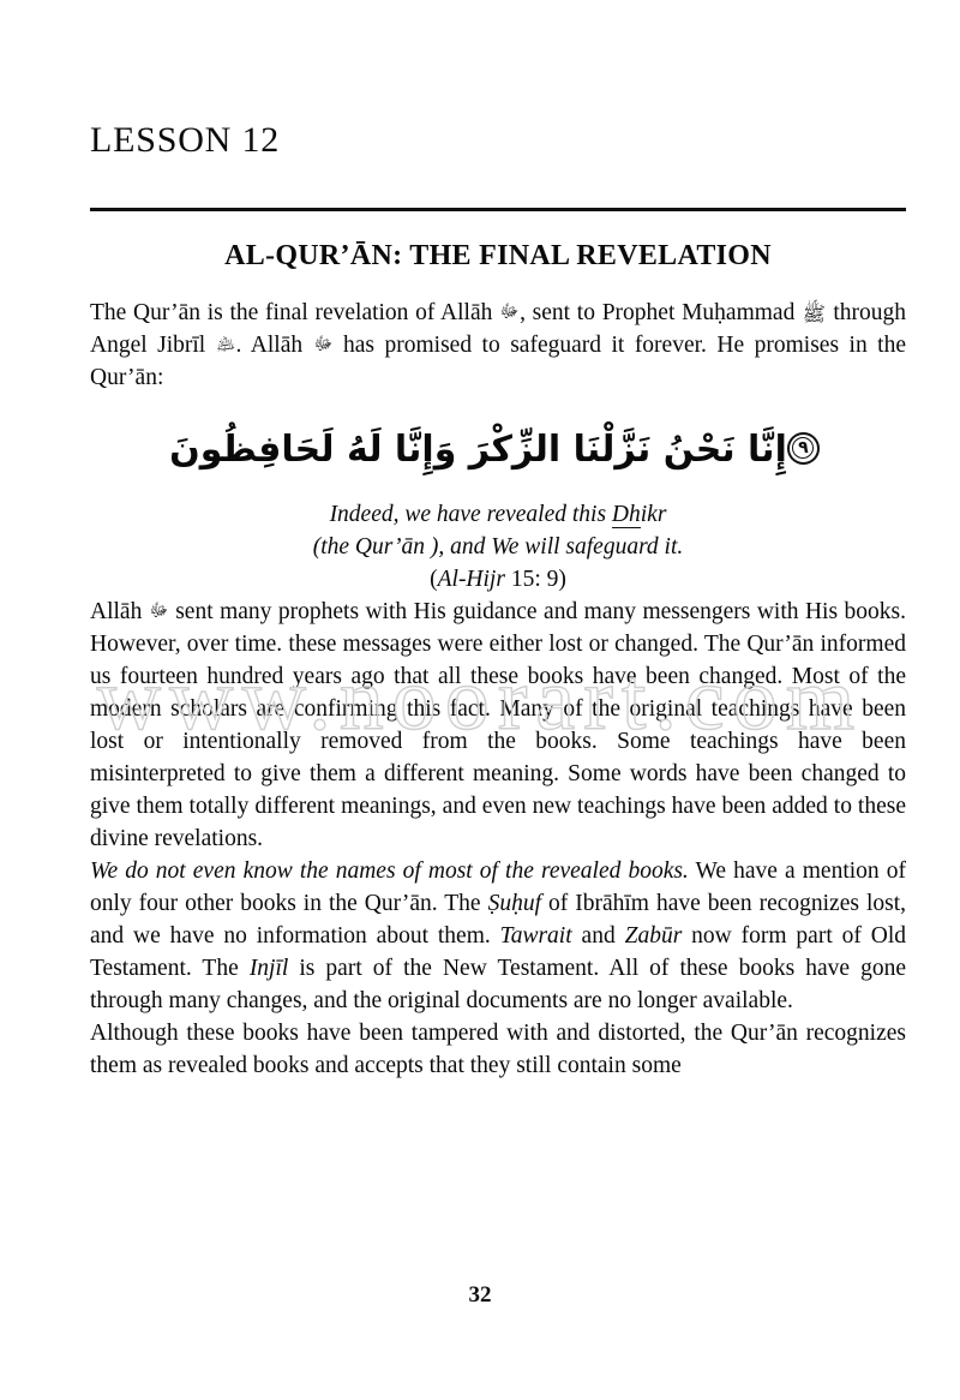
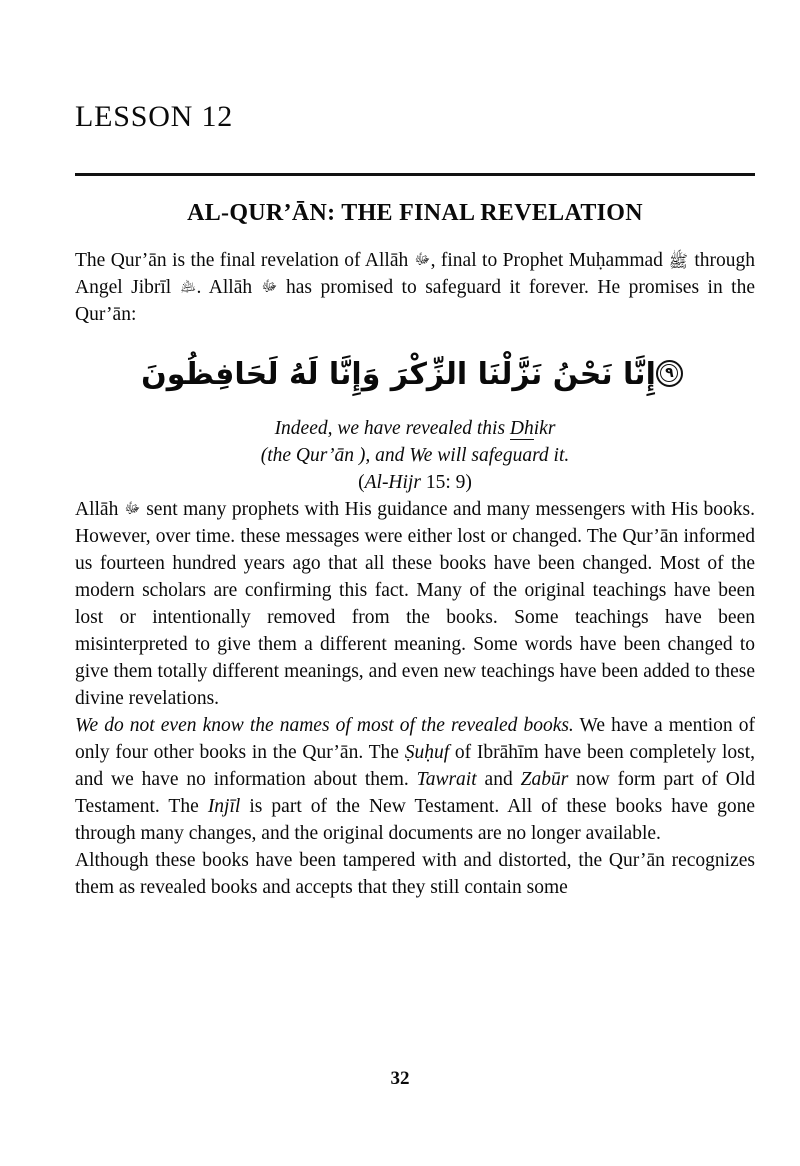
- www.noorart.com
  LESSON 12
  AL-QUR’ĀN: THE FINAL REVELATION
- The Qur’ān is the final revelation of Allāh ﷻ, sent to Prophet Muḥammad ﷺ through Angel Jibrīl ﵇. Allāh ﷻ has promised to safeguard it forever. He promises in the Qur’ān:
+ The Qur’ān is the final revelation of Allāh ﷻ, final to Prophet Muḥammad ﷺ through Angel Jibrīl ﵇. Allāh ﷻ has promised to safeguard it forever. He promises in the Qur’ān:
  ٩
  إِنَّا نَحْنُ نَزَّلْنَا الزِّكْرَ وَإِنَّا لَهُ لَحَافِظُونَ
  Indeed, we have revealed this Dhikr
  (the Qur’ān ), and We will safeguard it.
  (Al-Hijr 15: 9)
  Allāh ﷻ sent many prophets with His guidance and many messengers with His books. However, over time. these messages were either lost or changed. The Qur’ān informed us fourteen hundred years ago that all these books have been changed. Most of the modern scholars are confirming this fact. Many of the original teachings have been lost or intentionally removed from the books. Some teachings have been misinterpreted to give them a different meaning. Some words have been changed to give them totally different meanings, and even new teachings have been added to these divine revelations.
- We do not even know the names of most of the revealed books. We have a mention of only four other books in the Qur’ān. The Ṣuḥuf of Ibrāhīm have been recognizes lost, and we have no information about them. Tawrait and Zabūr now form part of Old Testament. The Injīl is part of the New Testament. All of these books have gone through many changes, and the original documents are no longer available.
+ We do not even know the names of most of the revealed books. We have a mention of only four other books in the Qur’ān. The Ṣuḥuf of Ibrāhīm have been completely lost, and we have no information about them. Tawrait and Zabūr now form part of Old Testament. The Injīl is part of the New Testament. All of these books have gone through many changes, and the original documents are no longer available.
  Although these books have been tampered with and distorted, the Qur’ān recognizes them as revealed books and accepts that they still contain some
  32
